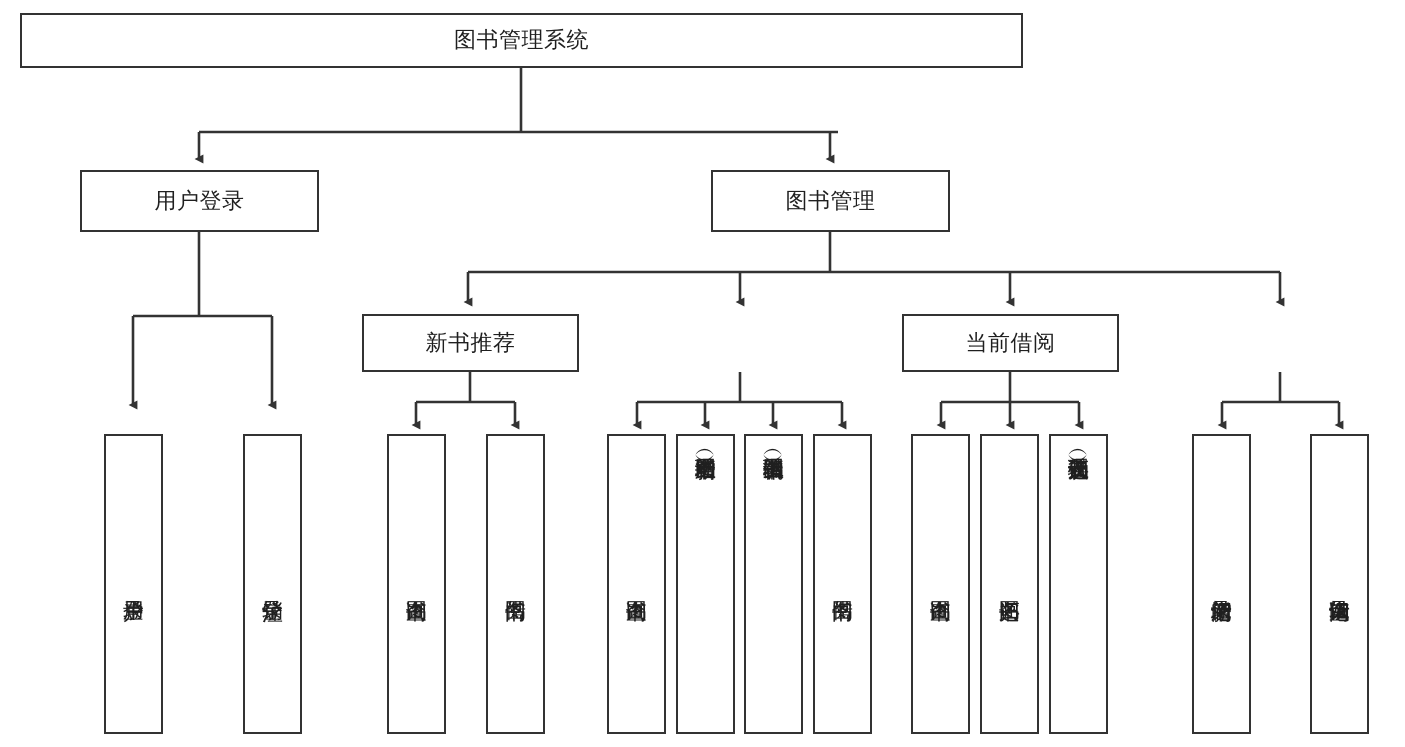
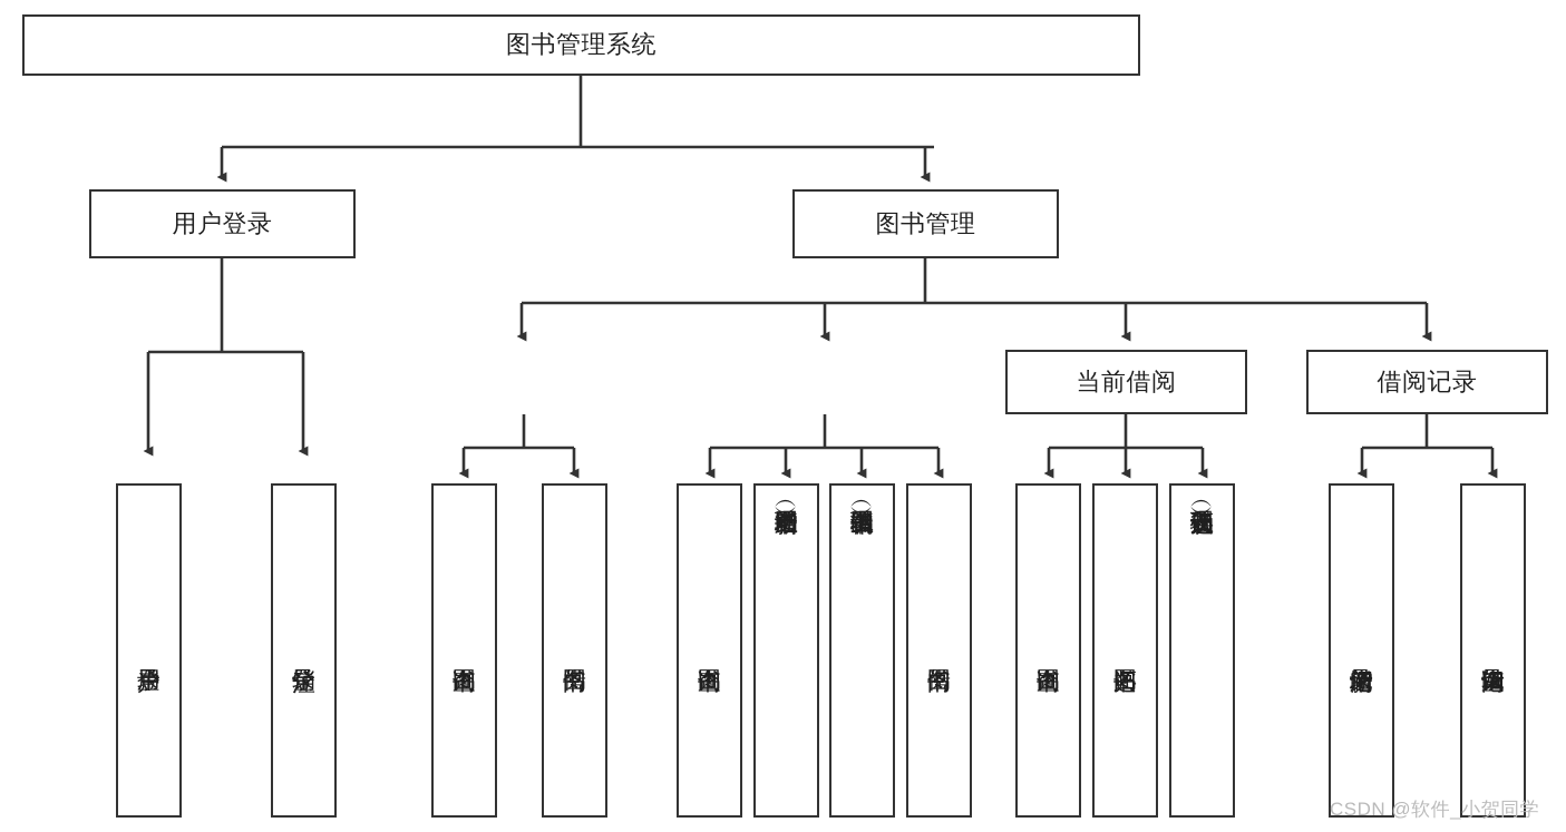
  图书管理系统
  用户登录
  图书管理
- 新书推荐
  当前借阅
+ 借阅记录
+ CSDN @软件_小贺同学
